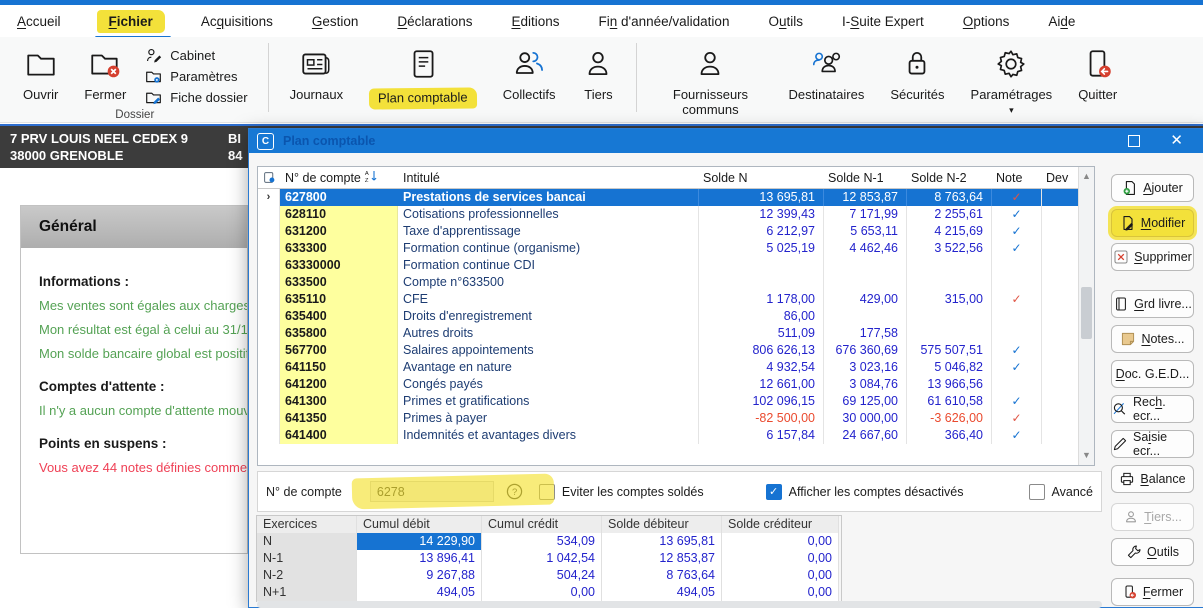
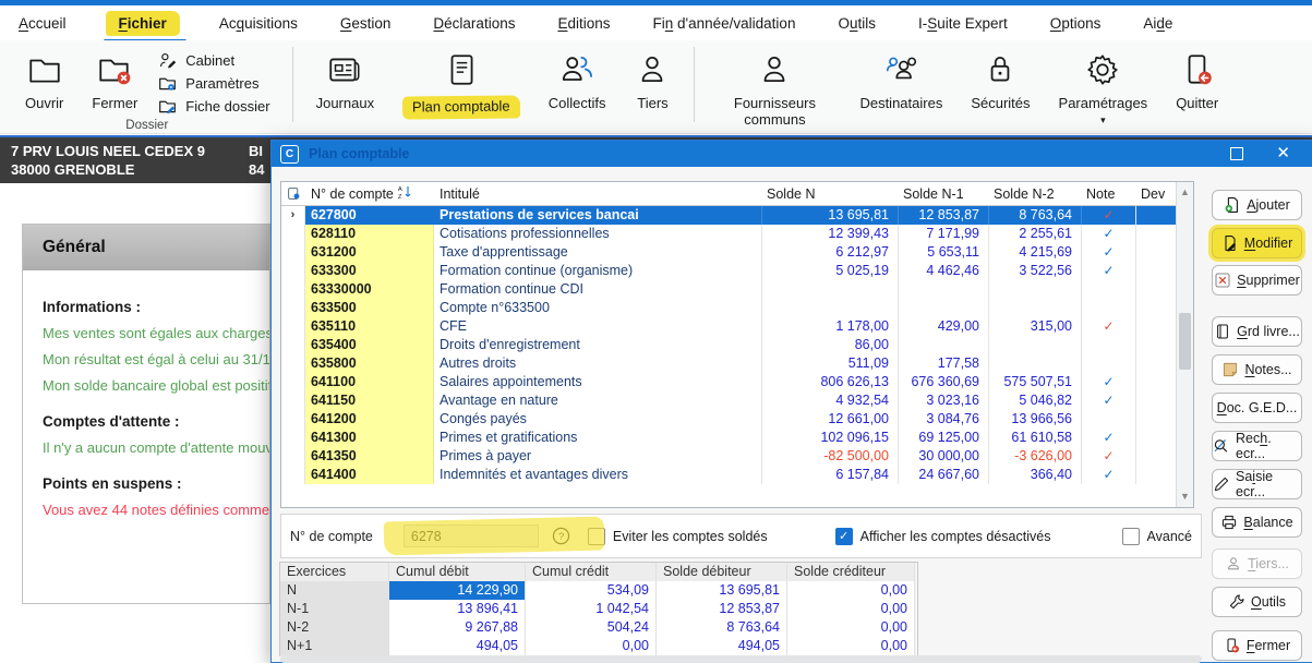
  Accueil
  Fichier
  Acquisitions
  Gestion
  Déclarations
  Editions
  Fin d'année/validation
  Outils
  I-Suite Expert
  Options
  Aide
  Ouvrir
  Fermer
  Cabinet
  Paramètres
  Fiche dossier
  Dossier
  Journaux
  Plan comptable
  Collectifs
  Tiers
  Fournisseurs communs
  Destinataires
  Sécurités
  Paramétrages
  ▾
  Quitter
  7 PRV LOUIS NEEL CEDEX 9
  38000 GRENOBLE
  BI
  84
  Général
  Informations :
  Mes ventes sont égales aux charges
  Mon résultat est égal à celui au 31/1
  Mon solde bancaire global est positi
  Comptes d'attente :
  Il n'y a aucun compte d'attente mouv
  Points en suspens :
  Vous avez 44 notes définies comme
  C
  Plan comptable
  ✕
  N° de compte
  Intitulé
  Solde N
  Solde N-1
  Solde N-2
  Note
  Dev
  ›
  627800
  Prestations de services bancai
  13 695,81
  12 853,87
  8 763,64
  ✓
  628110
  Cotisations professionnelles
  12 399,43
  7 171,99
  2 255,61
  ✓
  631200
  Taxe d'apprentissage
  6 212,97
  5 653,11
  4 215,69
  ✓
  633300
  Formation continue (organisme)
  5 025,19
  4 462,46
  3 522,56
  ✓
  63330000
  Formation continue CDI
  633500
  Compte n°633500
  635110
  CFE
  1 178,00
  429,00
  315,00
  ✓
  635400
  Droits d'enregistrement
  86,00
  635800
  Autres droits
  511,09
  177,58
- 567700
+ 641100
  Salaires appointements
  806 626,13
  676 360,69
  575 507,51
  ✓
  641150
  Avantage en nature
  4 932,54
  3 023,16
  5 046,82
  ✓
  641200
  Congés payés
  12 661,00
  3 084,76
  13 966,56
  641300
  Primes et gratifications
  102 096,15
  69 125,00
  61 610,58
  ✓
  641350
  Primes à payer
  -82 500,00
  30 000,00
  -3 626,00
  ✓
  641400
  Indemnités et avantages divers
  6 157,84
  24 667,60
  366,40
  ✓
  ▲
  ▼
  N° de compte
  6278
  ?
  Eviter les comptes soldés
  Afficher les comptes désactivés
  Avancé
  Exercices
  Cumul débit
  Cumul crédit
  Solde débiteur
  Solde créditeur
  N
  14 229,90
  534,09
  13 695,81
  0,00
  N-1
  13 896,41
  1 042,54
  12 853,87
  0,00
  N-2
  9 267,88
  504,24
  8 763,64
  0,00
  N+1
  494,05
  0,00
  494,05
  0,00
  Ajouter
  Modifier
  Supprimer
  Grd livre...
  Notes...
  Doc. G.E.D...
  Rech. ecr...
  Saisie ecr...
  Balance
  Tiers...
  Outils
  Fermer
